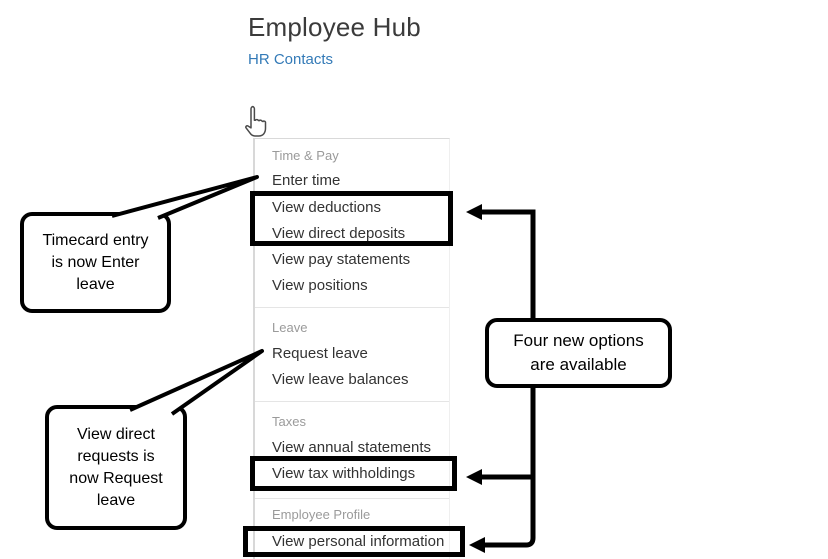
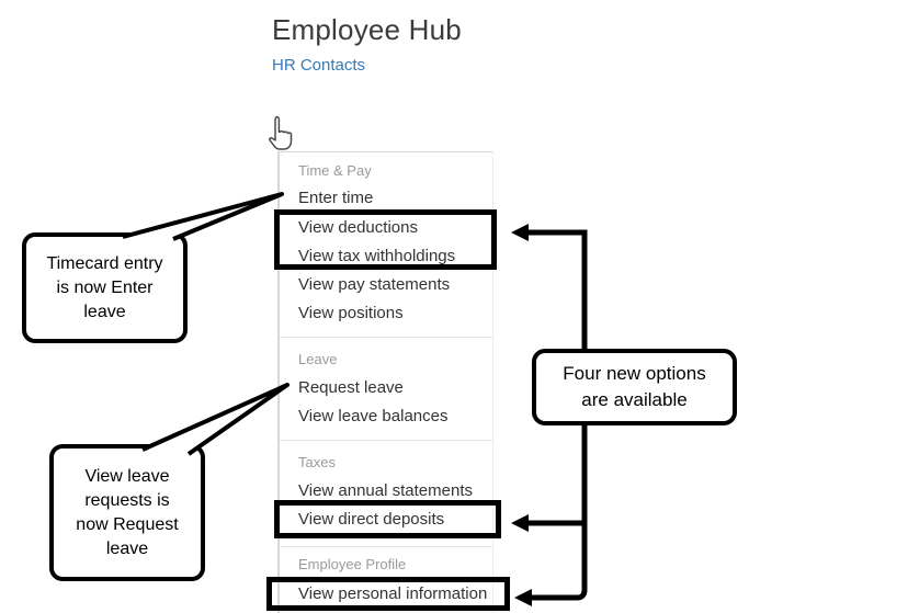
  Employee Hub
  HR Contacts
  Time & Pay
  Enter time
  View deductions
- View direct deposits
+ View tax withholdings
  View pay statements
  View positions
  Leave
  Request leave
  View leave balances
  Taxes
  View annual statements
- View tax withholdings
+ View direct deposits
  Employee Profile
  View personal information
  Timecard entry is now Enter leave
- View direct requests is now Request leave
+ View leave requests is now Request leave
  Four new options are available
